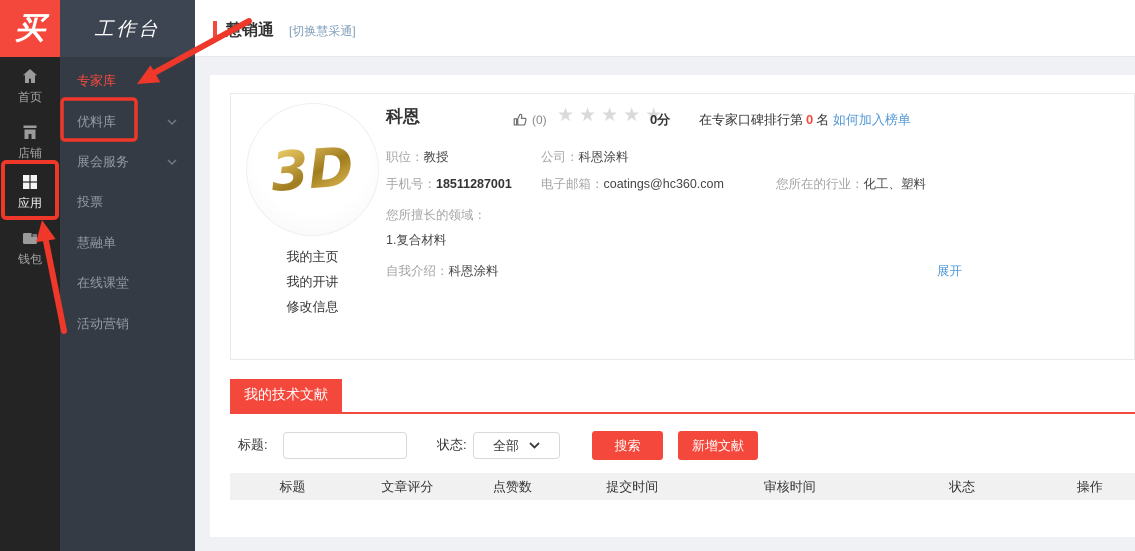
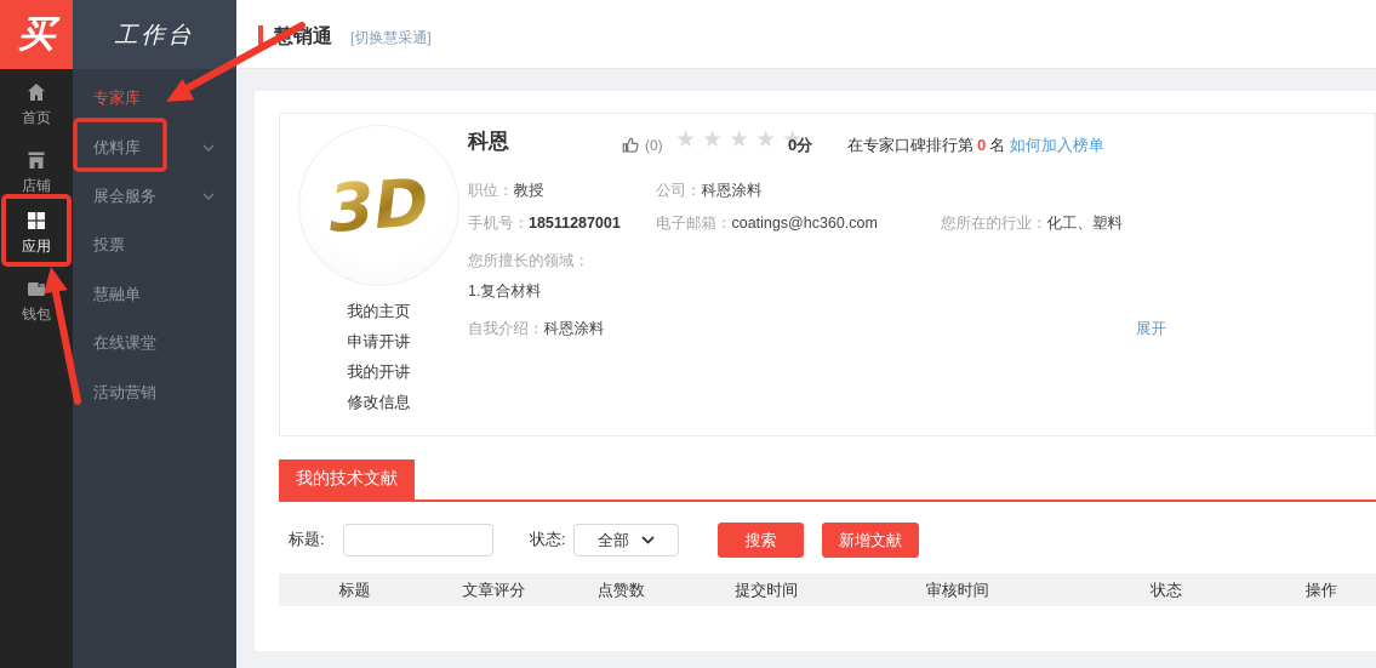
  买
  首页
  店铺
  应用
  钱包
  工作台
  专家库
  优料库
  展会服务
  投票
  慧融单
  在线课堂
  活动营销
  [切换慧采通]
  我的主页
+ 申请开讲
  我的开讲
  修改信息
  科恩
  (0)
  ★★★★★
  0分
  在专家口碑排行第 0 名 如何加入榜单
  职位：教授
  公司：科恩涂料
  手机号：18511287001
  电子邮箱：coatings@hc360.com
  您所在的行业：化工、塑料
  您所擅长的领域：
  1.复合材料
  自我介绍：科恩涂料
  展开
  我的技术文献
  标题:
  状态:
  全部
  搜索
  新增文献
  标题
  文章评分
  点赞数
  提交时间
  审核时间
  状态
  操作
